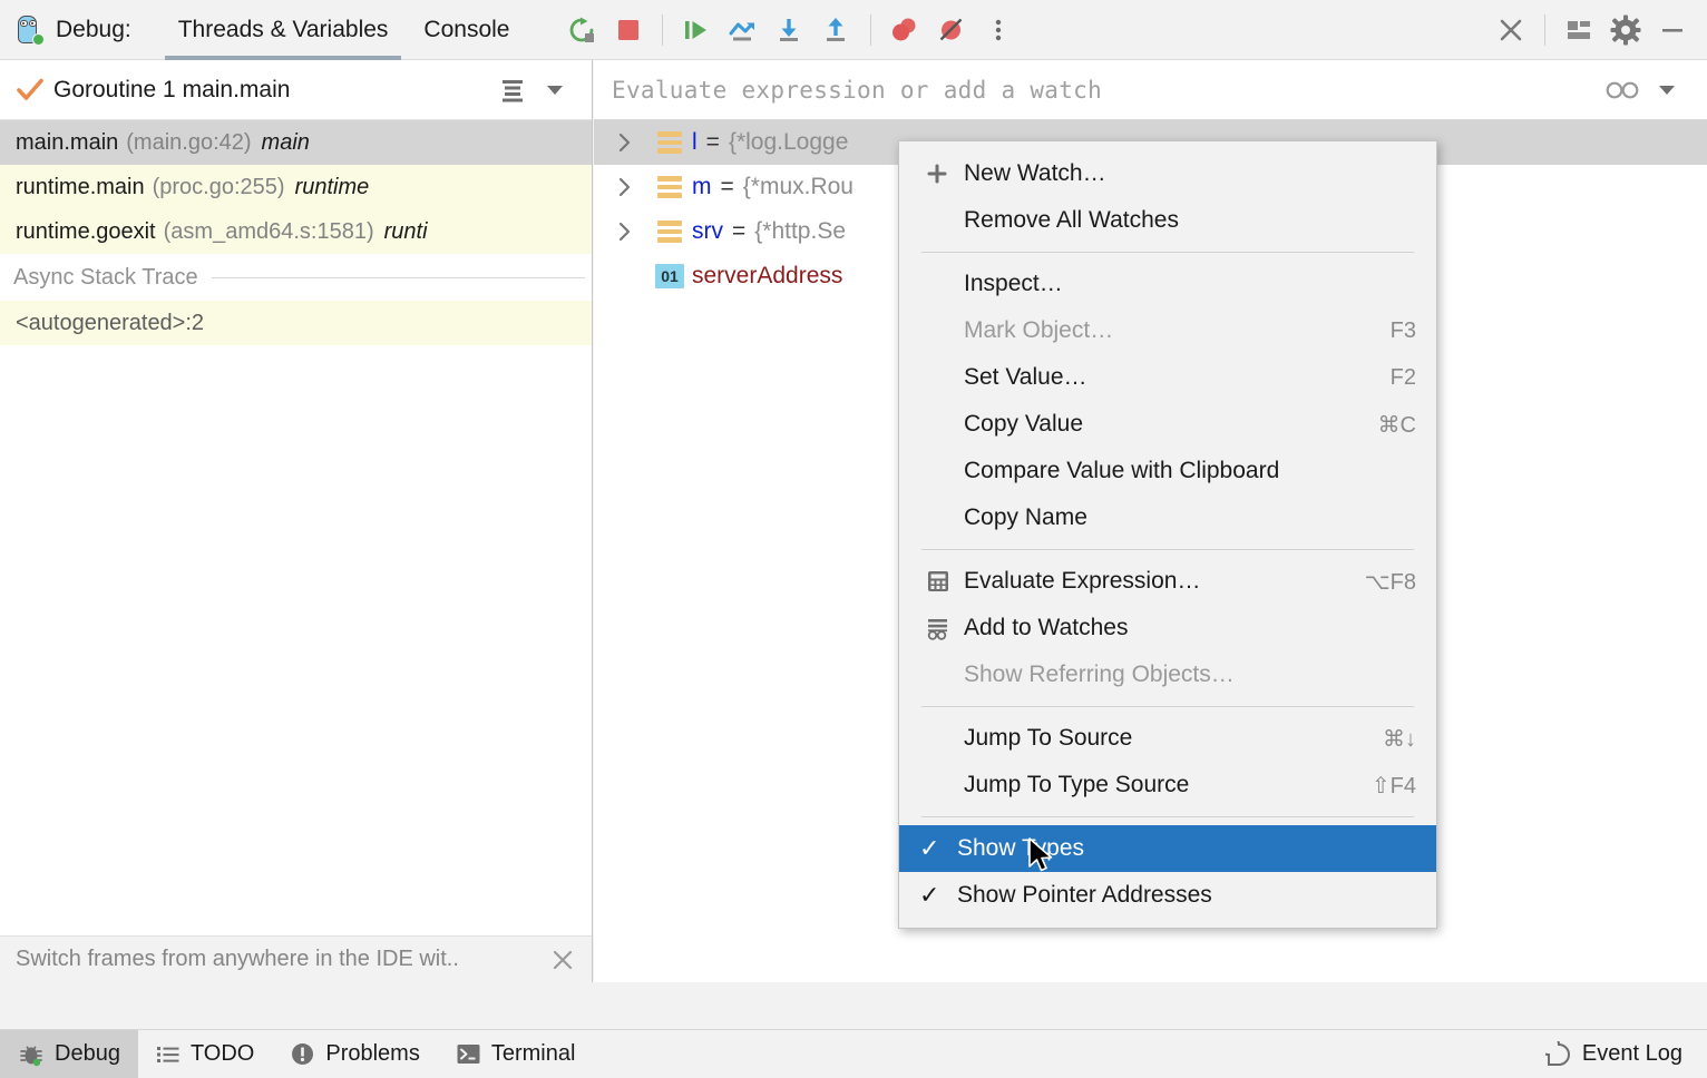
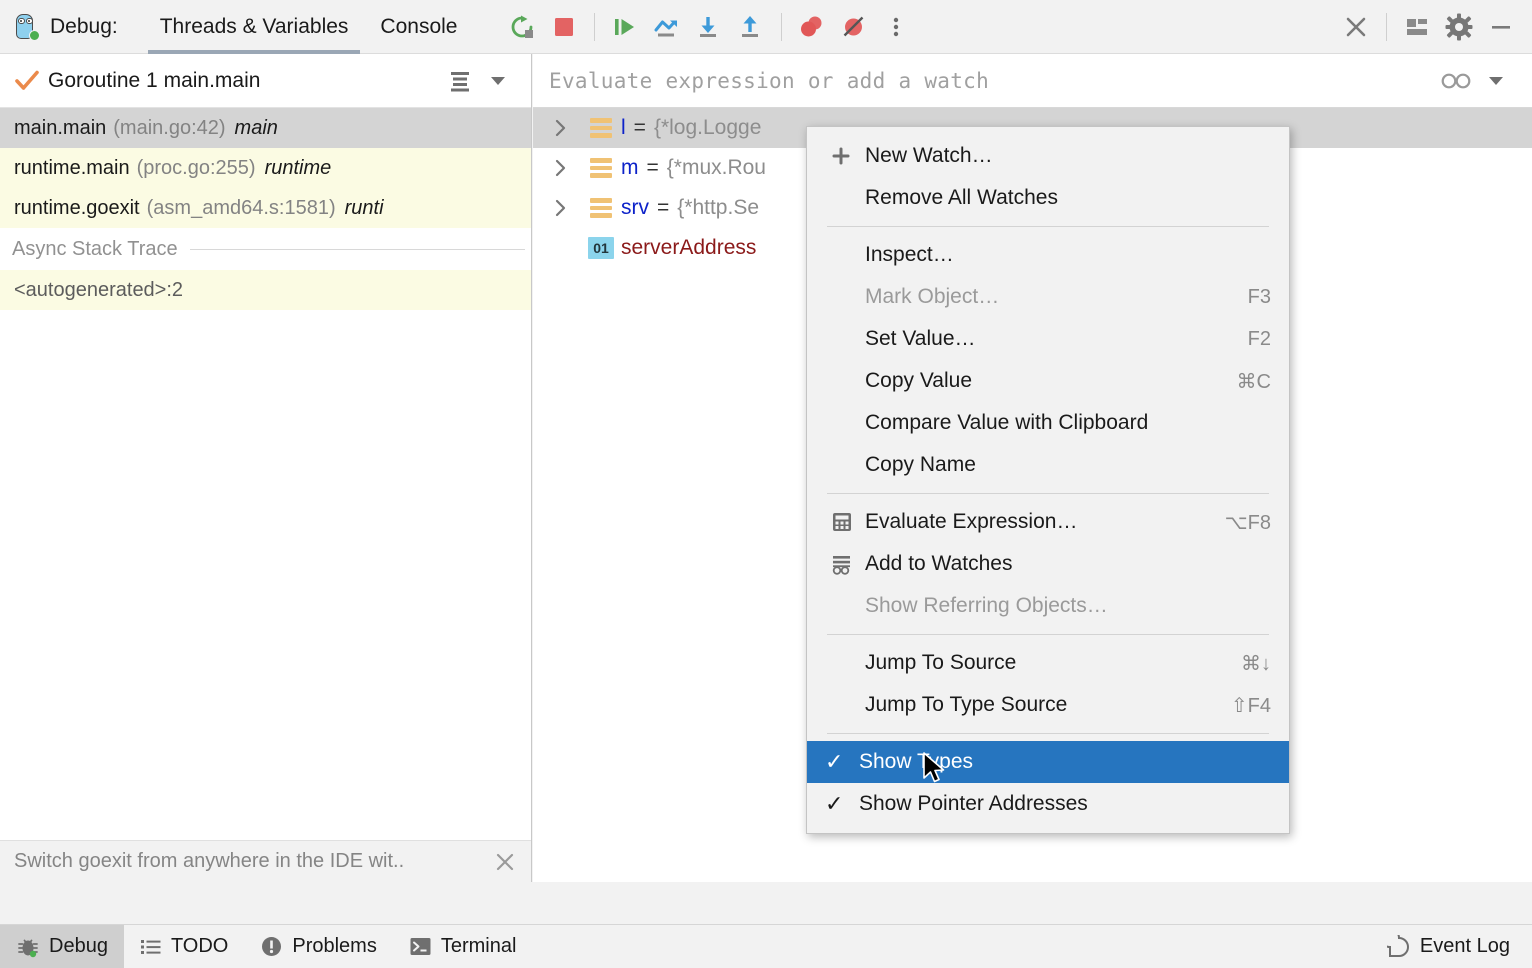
  Debug:
  Threads & Variables
  Console
  Goroutine 1 main.main
  main.main
  (main.go:42)
  main
  runtime.main
  (proc.go:255)
  runtime
  runtime.goexit
  (asm_amd64.s:1581)
  runti
  Async Stack Trace
  <autogenerated>:2
- Switch frames from anywhere in the IDE wit..
+ Switch goexit from anywhere in the IDE wit..
  Evaluate expression or add a watch
  l
  =
  {*log.Logge
  m
  =
  {*mux.Rou
  srv
  =
  {*http.Se
  01
  serverAddress
  New Watch…
  Remove All Watches
  Inspect…
  Mark Object…
  F3
  Set Value…
  F2
  Copy Value
  ⌘C
  Compare Value with Clipboard
  Copy Name
  Evaluate Expression…
  ⌥F8
  Add to Watches
  Show Referring Objects…
  Jump To Source
  ⌘↓
  Jump To Type Source
  ⇧F4
  ✓
  Show Tpes
  ✓
  Show Pointer Addresses
  Debug
  TODO
  Problems
  Terminal
  Event Log
